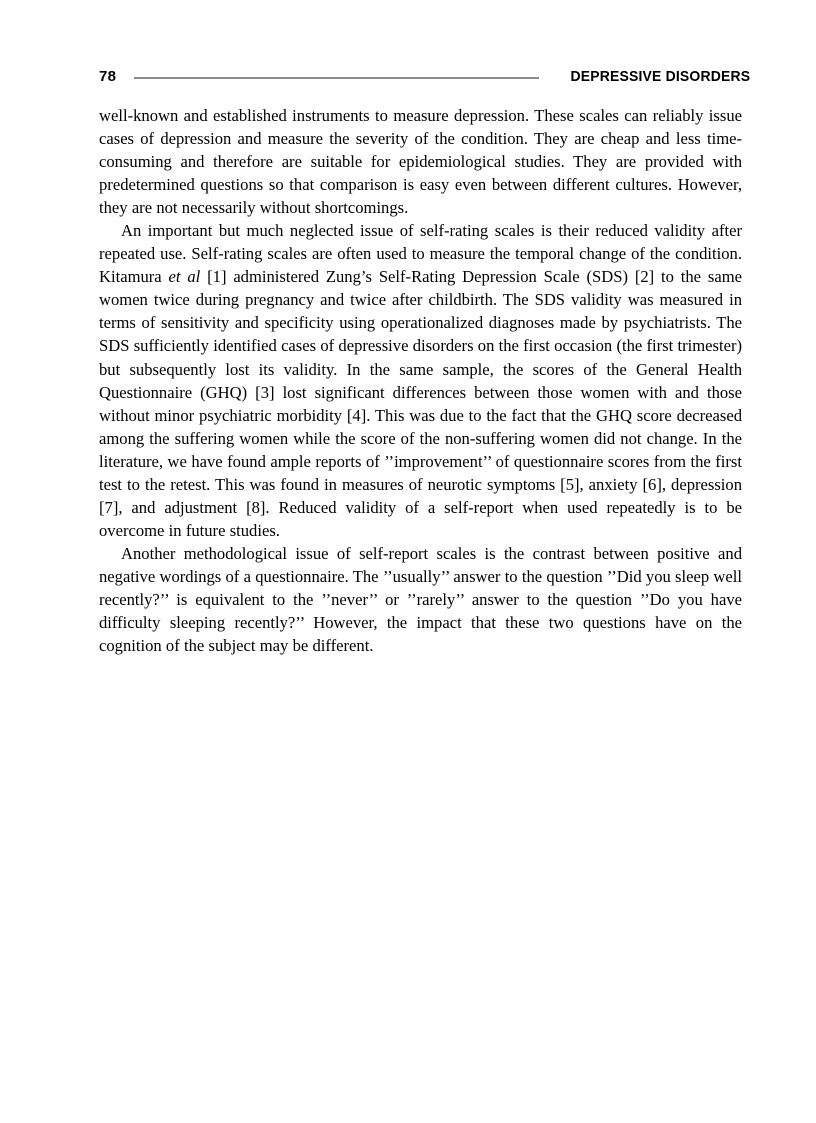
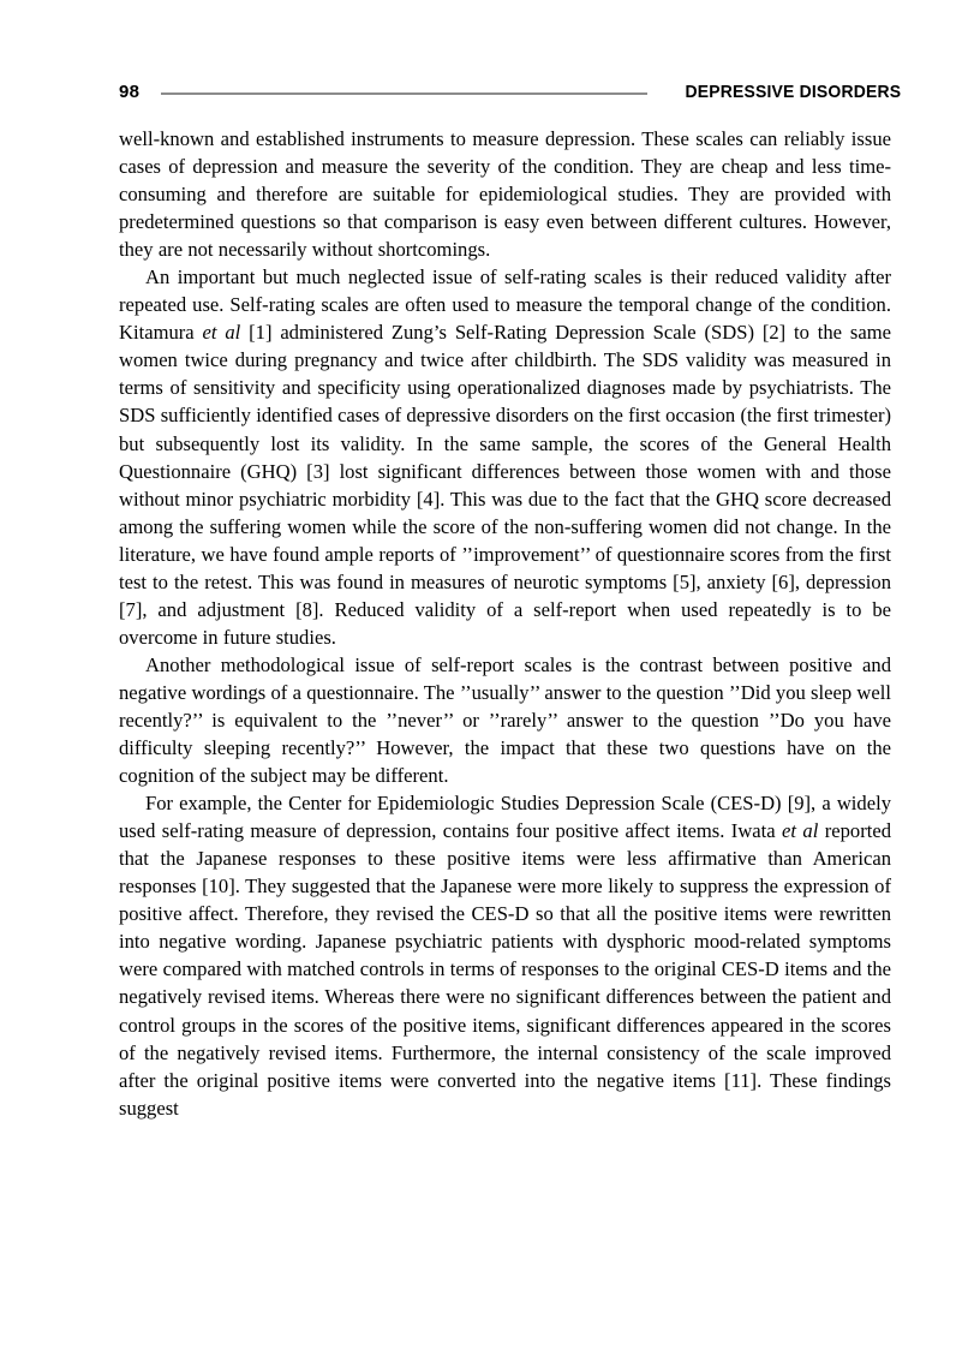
- 78
+ 98
  DEPRESSIVE DISORDERS
  well-known and established instruments to measure depression. These scales can reliably issue cases of depression and measure the severity of the condition. They are cheap and less time-consuming and therefore are suitable for epidemiological studies. They are provided with predetermined questions so that comparison is easy even between different cultures. However, they are not necessarily without shortcomings.
  An important but much neglected issue of self-rating scales is their reduced validity after repeated use. Self-rating scales are often used to measure the temporal change of the condition. Kitamura et al [1] administered Zung’s Self-Rating Depression Scale (SDS) [2] to the same women twice during pregnancy and twice after childbirth. The SDS validity was measured in terms of sensitivity and specificity using operationalized diagnoses made by psychiatrists. The SDS sufficiently identified cases of depressive disorders on the first occasion (the first trimester) but subsequently lost its validity. In the same sample, the scores of the General Health Questionnaire (GHQ) [3] lost significant differences between those women with and those without minor psychiatric morbidity [4]. This was due to the fact that the GHQ score decreased among the suffering women while the score of the non-suffering women did not change. In the literature, we have found ample reports of ’’improvement’’ of questionnaire scores from the first test to the retest. This was found in measures of neurotic symptoms [5], anxiety [6], depression [7], and adjustment [8]. Reduced validity of a self-report when used repeatedly is to be overcome in future studies.
  Another methodological issue of self-report scales is the contrast between positive and negative wordings of a questionnaire. The ’’usually’’ answer to the question ’’Did you sleep well recently?’’ is equivalent to the ’’never’’ or ’’rarely’’ answer to the question ’’Do you have difficulty sleeping recently?’’ However, the impact that these two questions have on the cognition of the subject may be different.
+ For example, the Center for Epidemiologic Studies Depression Scale (CES-D) [9], a widely used self-rating measure of depression, contains four positive affect items. Iwata et al reported that the Japanese responses to these positive items were less affirmative than American responses [10]. They suggested that the Japanese were more likely to suppress the expression of positive affect. Therefore, they revised the CES-D so that all the positive items were rewritten into negative wording. Japanese psychiatric patients with dysphoric mood-related symptoms were compared with matched controls in terms of responses to the original CES-D items and the negatively revised items. Whereas there were no significant differences between the patient and control groups in the scores of the positive items, significant differences appeared in the scores of the negatively revised items. Furthermore, the internal consistency of the scale improved after the original positive items were converted into the negative items [11]. These findings suggest
